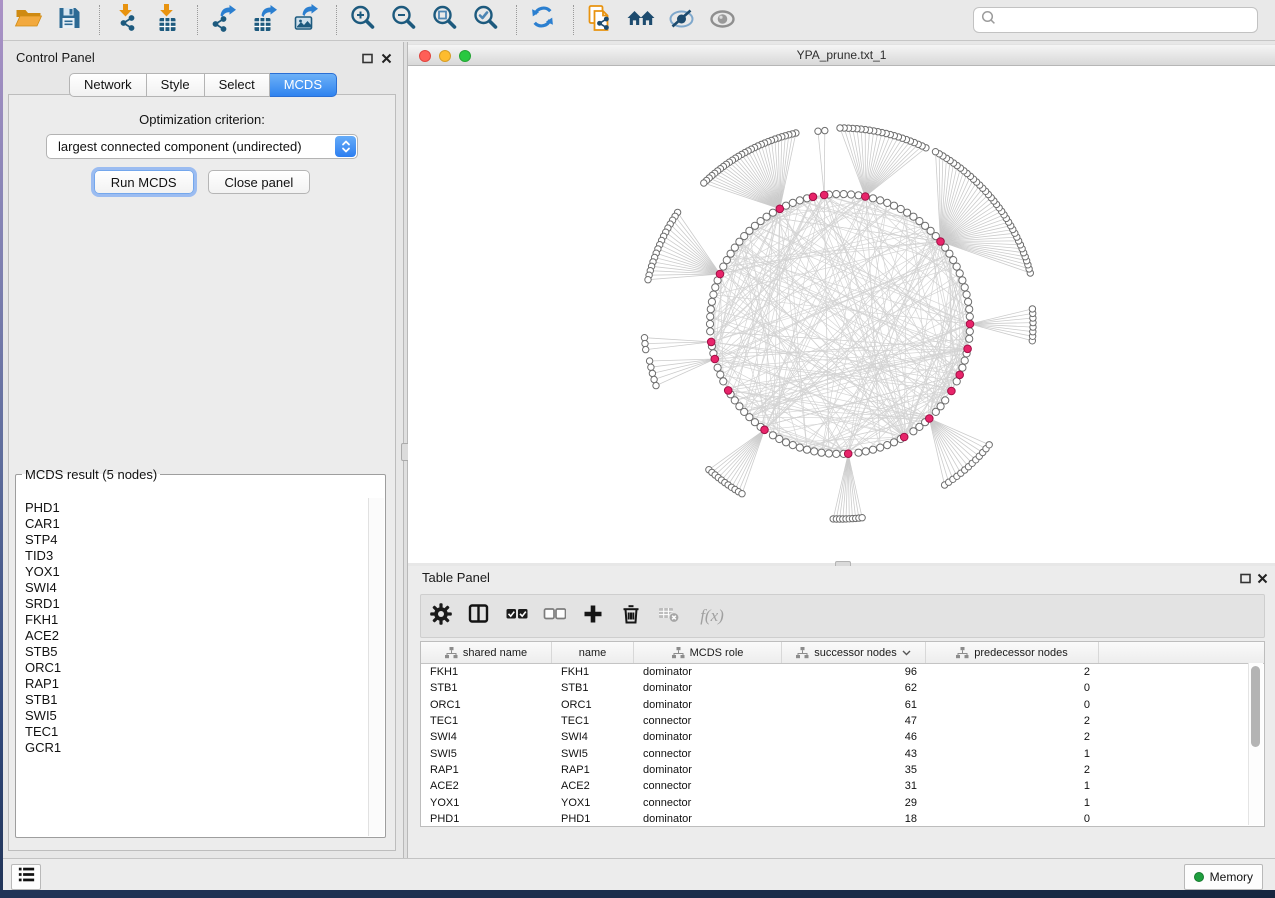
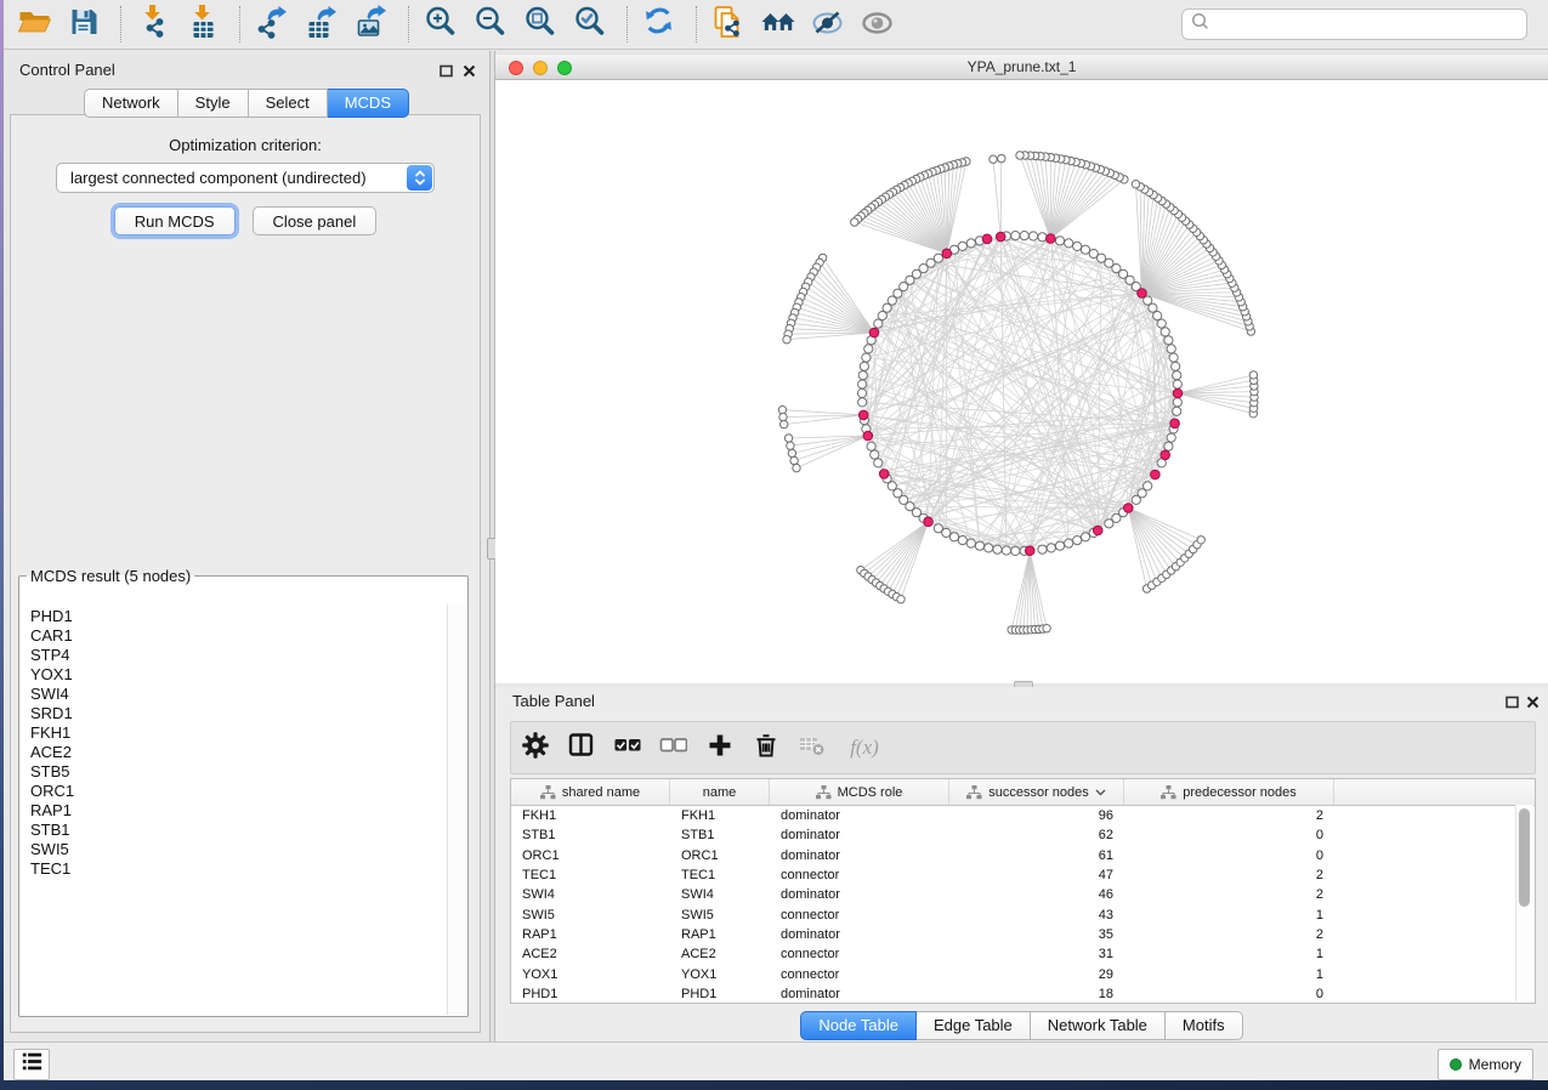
  Control Panel
  Network
  Style
  Select
  MCDS
  Optimization criterion:
  largest connected component (undirected)
  Run MCDS
  Close panel
  MCDS result (5 nodes)
  PHD1
  CAR1
  STP4
- TID3
  YOX1
  SWI4
  SRD1
  FKH1
  ACE2
  STB5
  ORC1
  RAP1
  STB1
  SWI5
  TEC1
- GCR1
  YPA_prune.txt_1
  Table Panel
  f(x)
  shared name
  name
  MCDS role
  successor nodes
  predecessor nodes
  FKH1
  FKH1
  dominator
  96
  2
  STB1
  STB1
  dominator
  62
  0
  ORC1
  ORC1
  dominator
  61
  0
  TEC1
  TEC1
  connector
  47
  2
  SWI4
  SWI4
  dominator
  46
  2
  SWI5
  SWI5
  connector
  43
  1
  RAP1
  RAP1
  dominator
  35
  2
  ACE2
  ACE2
  connector
  31
  1
  YOX1
  YOX1
  connector
  29
  1
  PHD1
  PHD1
  dominator
  18
  0
+ Node Table
+ Edge Table
+ Network Table
+ Motifs
  Memory
